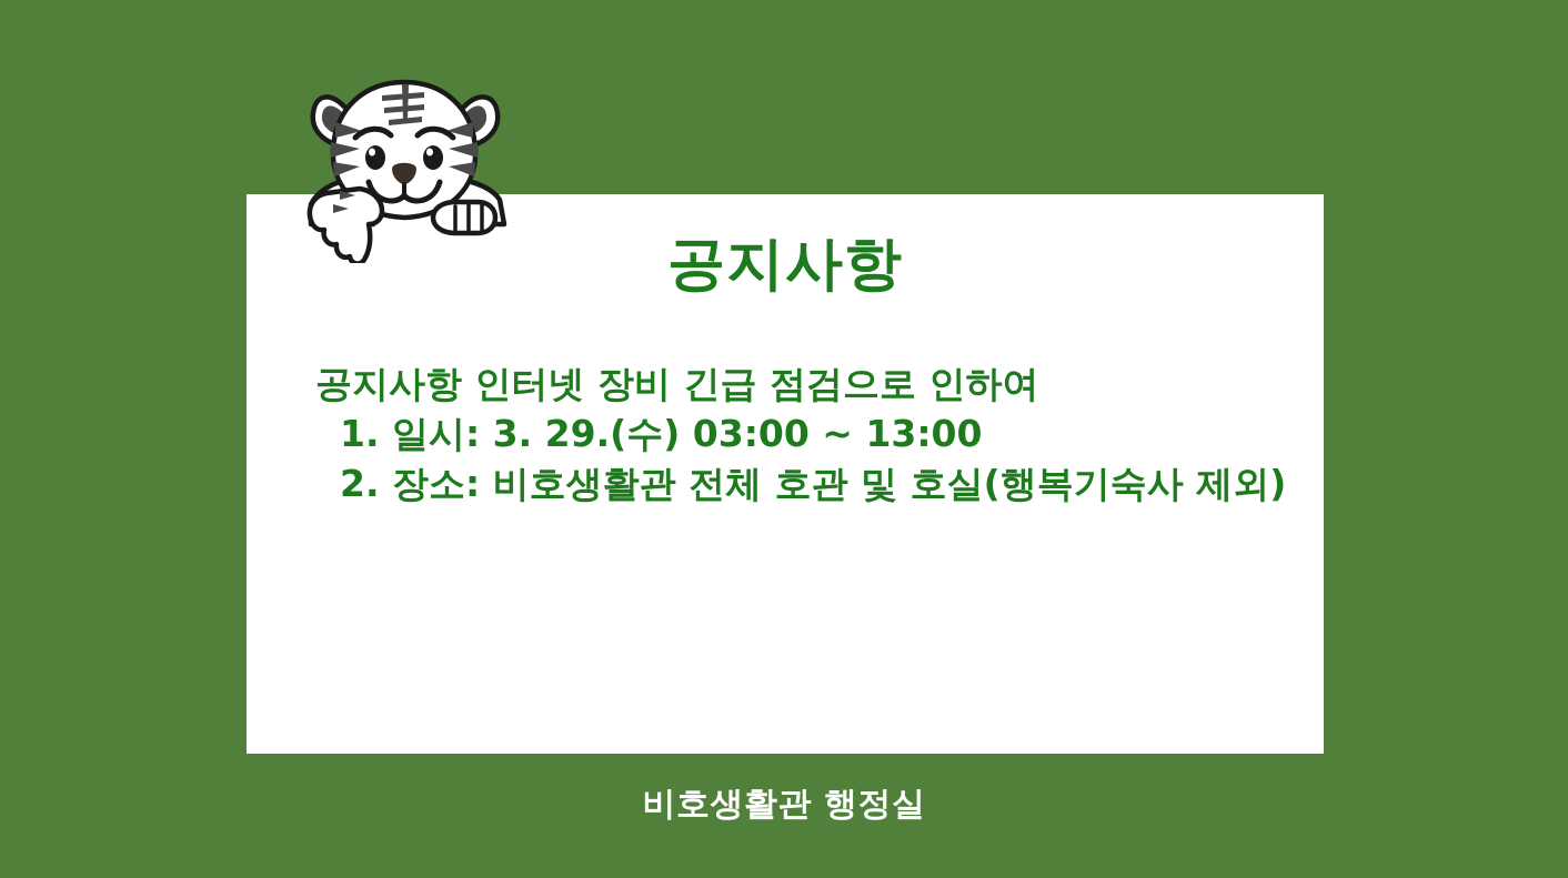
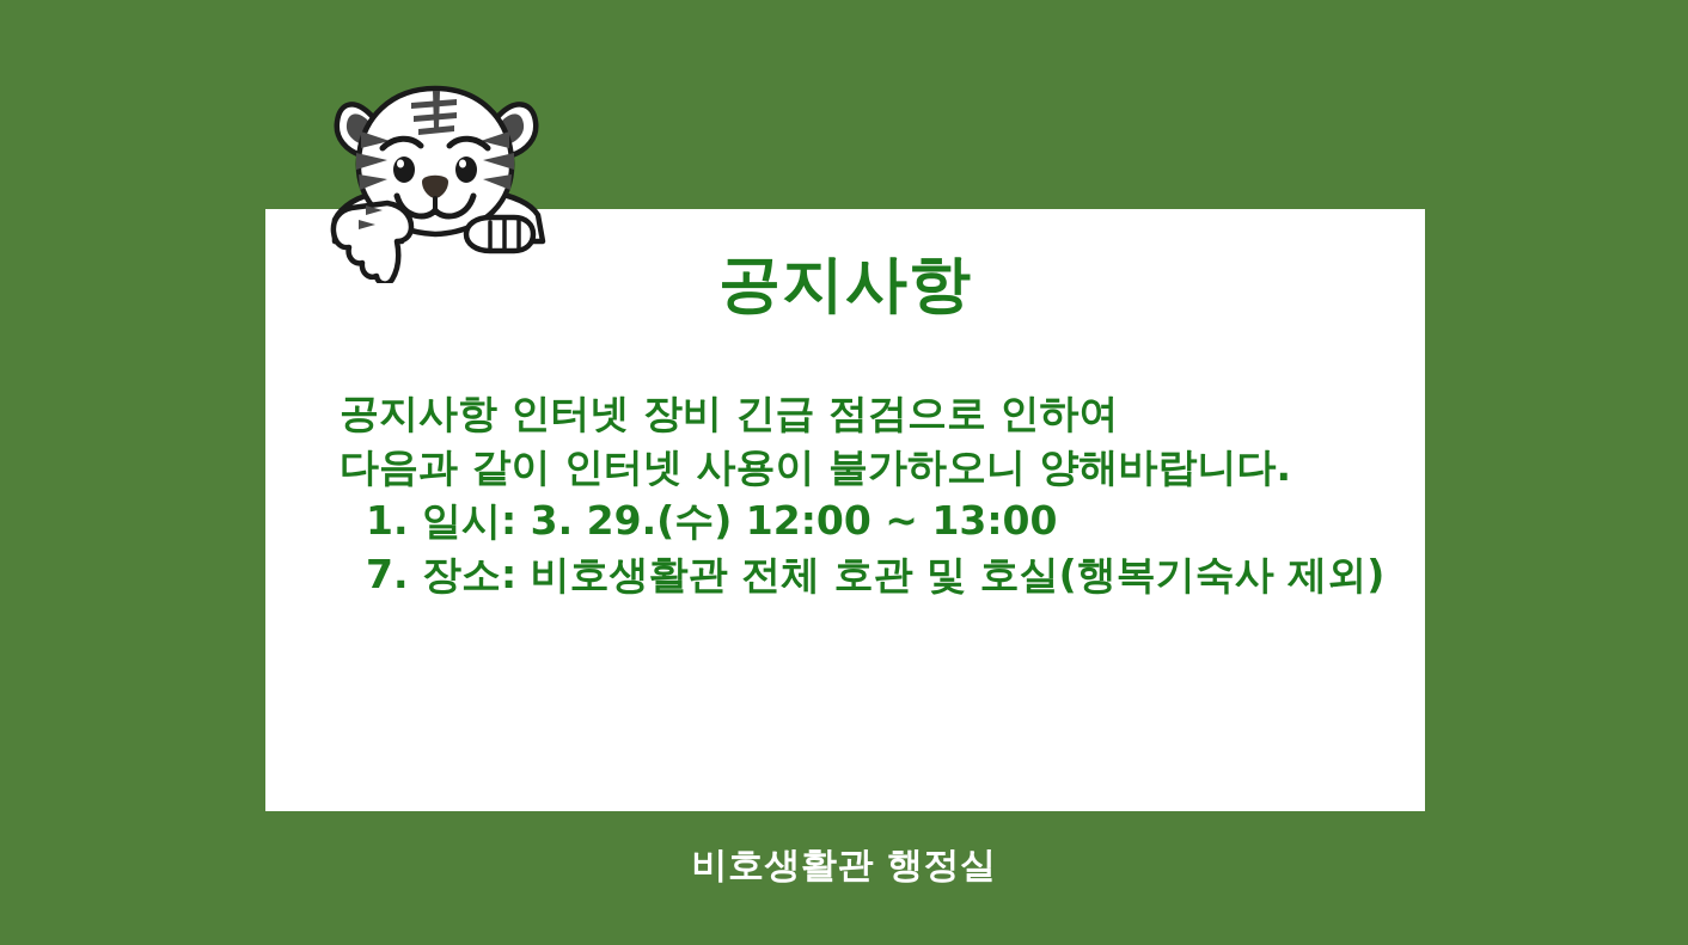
  공지사항
  공지사항 인터넷 장비 긴급 점검으로 인하여
+ 다음과 같이 인터넷 사용이 불가하오니 양해바랍니다.
- 1. 일시: 3. 29.(수) 03:00 ~ 13:00
+ 1. 일시: 3. 29.(수) 12:00 ~ 13:00
- 2. 장소: 비호생활관 전체 호관 및 호실(행복기숙사 제외)
+ 7. 장소: 비호생활관 전체 호관 및 호실(행복기숙사 제외)
  비호생활관 행정실
